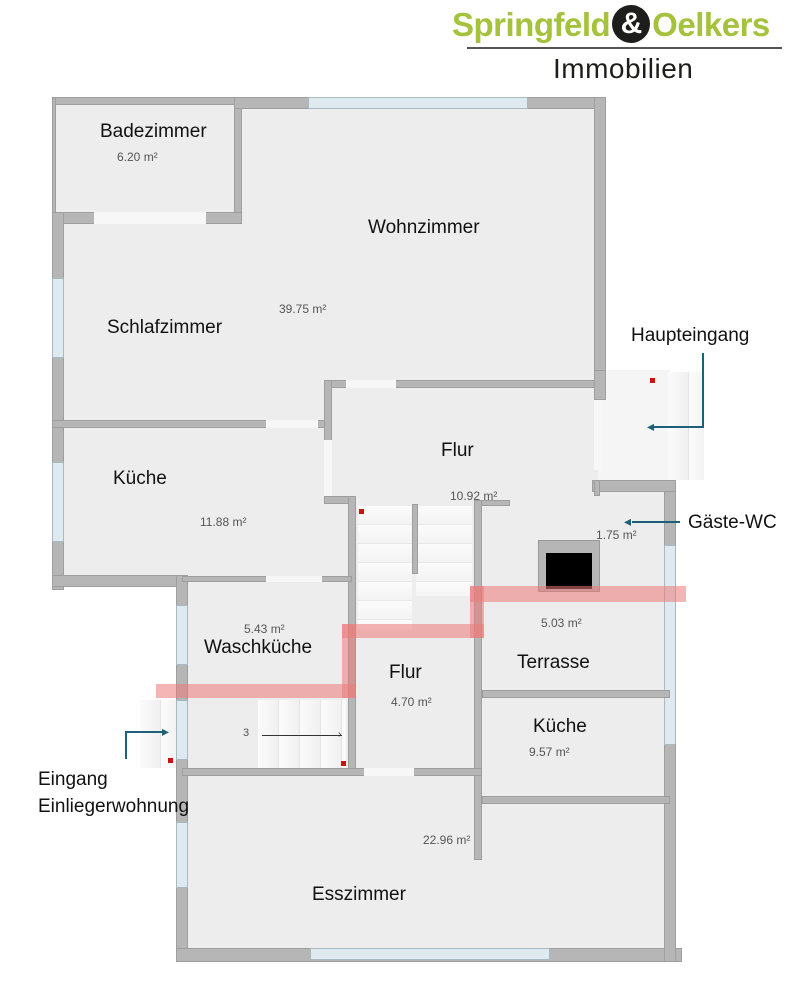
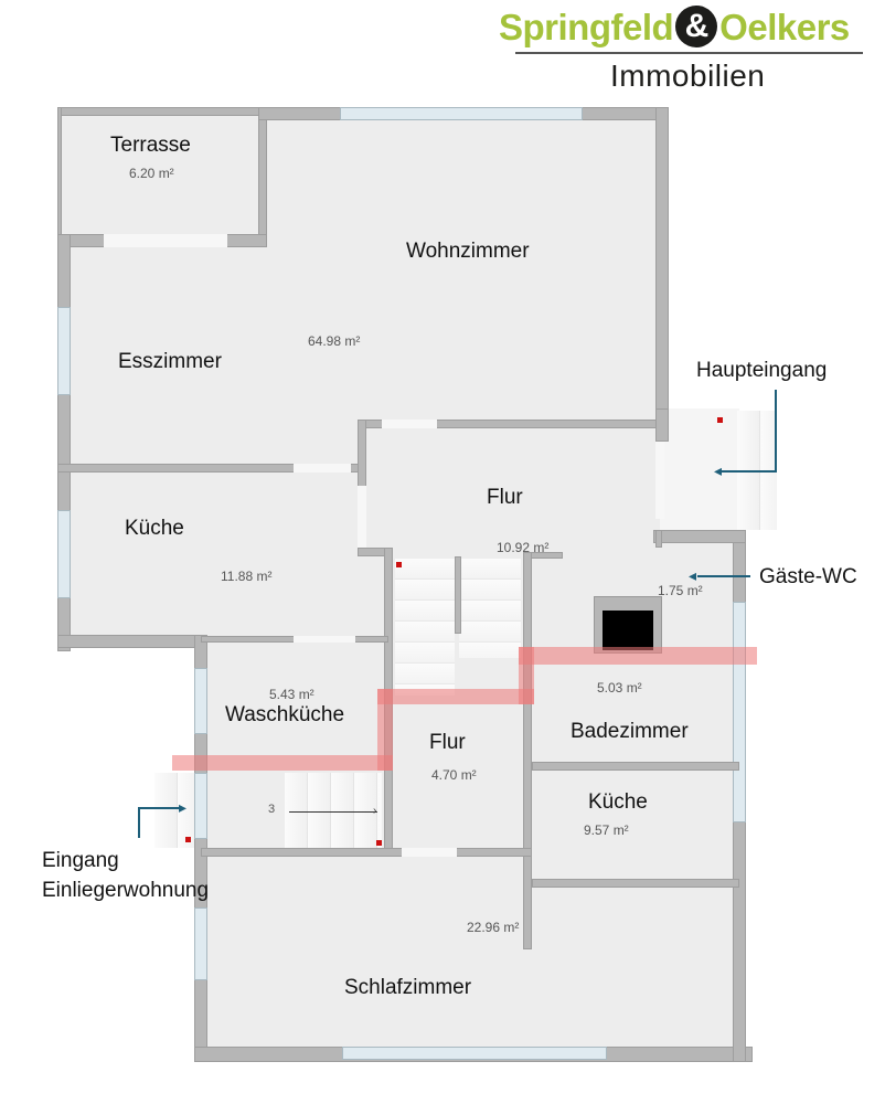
  Springfeld & Oelkers
  Immobilien
- Badezimmer
+ Terrasse
  6.20 m²
  Wohnzimmer
- 39.75 m²
+ 64.98 m²
- Schlafzimmer
+ Esszimmer
  Küche
  11.88 m²
  Flur
  10.92 m²
  1.75 m²
  Waschküche
  5.43 m²
- Terrasse
+ Badezimmer
  5.03 m²
  Flur
  4.70 m²
  Küche
  9.57 m²
- Esszimmer
+ Schlafzimmer
  22.96 m²
  3
  ›
  Haupteingang
  ◂
  Gäste-WC
  ◂
  Eingang
  Einliegerwohnung
  ▸
